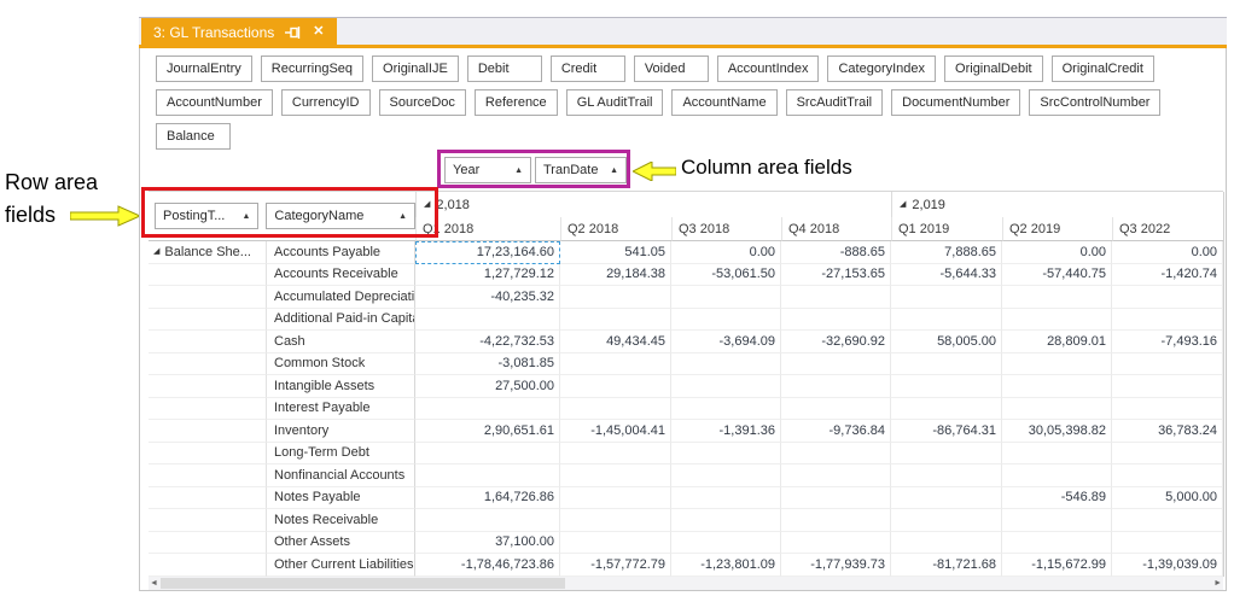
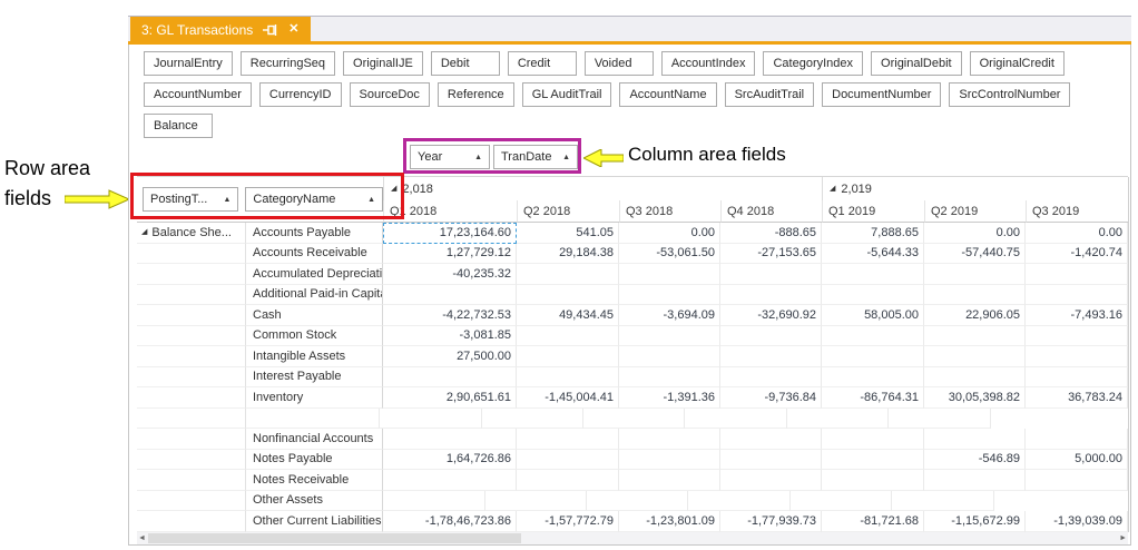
  Row area
  fields
  3: GL Transactions
  ✕
  JournalEntry RecurringSeq OriginalIJE Debit Credit Voided AccountIndex CategoryIndex OriginalDebit OriginalCredit
  AccountNumber CurrencyID SourceDoc Reference GL AuditTrail AccountName SrcAuditTrail DocumentNumber SrcControlNumber
  Balance
  Year
  TranDate
  Column area fields
  PostingT...
  CategoryName
  2,018
  2,019
  Q1 2018
  Q2 2018
  Q3 2018
  Q4 2018
  Q1 2019
  Q2 2019
- Q3 2022
+ Q3 2019
  Balance She...
  Accounts Payable
  17,23,164.60
  541.05
  0.00
  -888.65
  7,888.65
  0.00
  0.00
  Accounts Receivable
  1,27,729.12
  29,184.38
  -53,061.50
  -27,153.65
  -5,644.33
  -57,440.75
  -1,420.74
  Accumulated Depreciati
  -40,235.32
  Additional Paid-in Capit
  Cash
  -4,22,732.53
  49,434.45
  -3,694.09
  -32,690.92
  58,005.00
- 28,809.01
+ 22,906.05
  -7,493.16
  Common Stock
  -3,081.85
  Intangible Assets
  27,500.00
  Interest Payable
  Inventory
  2,90,651.61
  -1,45,004.41
  -1,391.36
  -9,736.84
  -86,764.31
  30,05,398.82
  36,783.24
- Long-Term Debt
  Nonfinancial Accounts
  Notes Payable
  1,64,726.86
  -546.89
  5,000.00
  Notes Receivable
  Other Assets
- 37,100.00
  Other Current Liabilities
  -1,78,46,723.86
  -1,57,772.79
  -1,23,801.09
  -1,77,939.73
  -81,721.68
  -1,15,672.99
  -1,39,039.09
